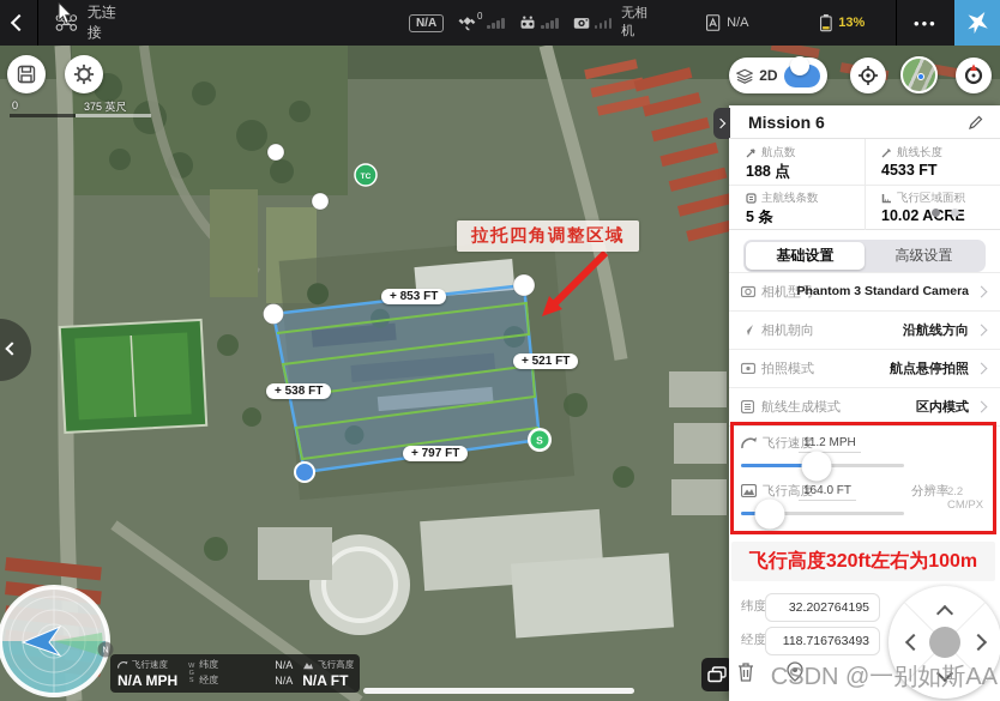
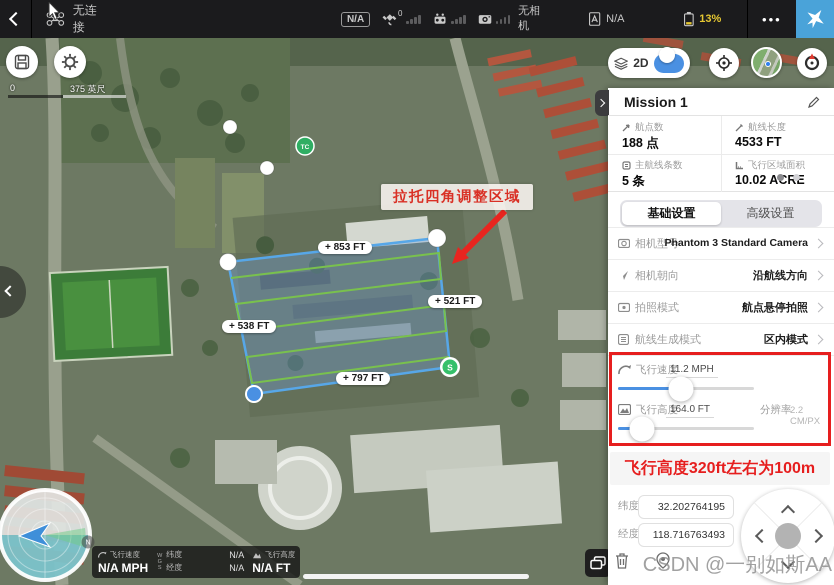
  S
  + 853 FT
  + 521 FT
  + 538 FT
  + 797 FT
  拉托四角调整区域
  无连接
  N/A
  0
  无相机
  N/A
  13%
  •••
  0
  375 英尺
  2D
- Mission 6
+ Mission 1
  航点数
  188 点
  航线长度
  4533 FT
  主航线条数
  5 条
  飞行区域面积
  10.02 ARE
  基础设置
  高级设置
  相机型号
  Phantom 3 Standard Camera
  相机朝向
  沿航线方向
  拍照模式
  航点悬停拍照
  航线生成模式
  区内模式
  飞行速度
  11.2 MPH
  飞行高度
  164.0 FT
  分辨率
  2.2 CM/PX
  飞行高度320ft左右为100m
  纬度
  32.202764195
  经度
  118.716763493
  飞行速度
  N/A MPH
  纬度
  N/A
  经度
  N/A
  飞行高度
  N/A FT
  CSDN @一别如斯AA
